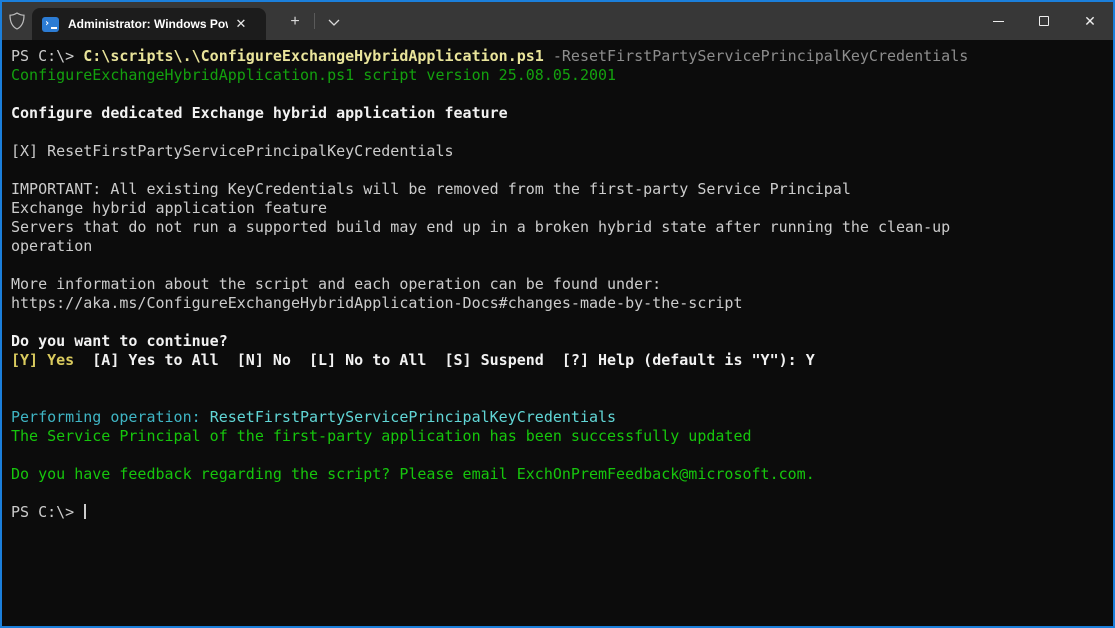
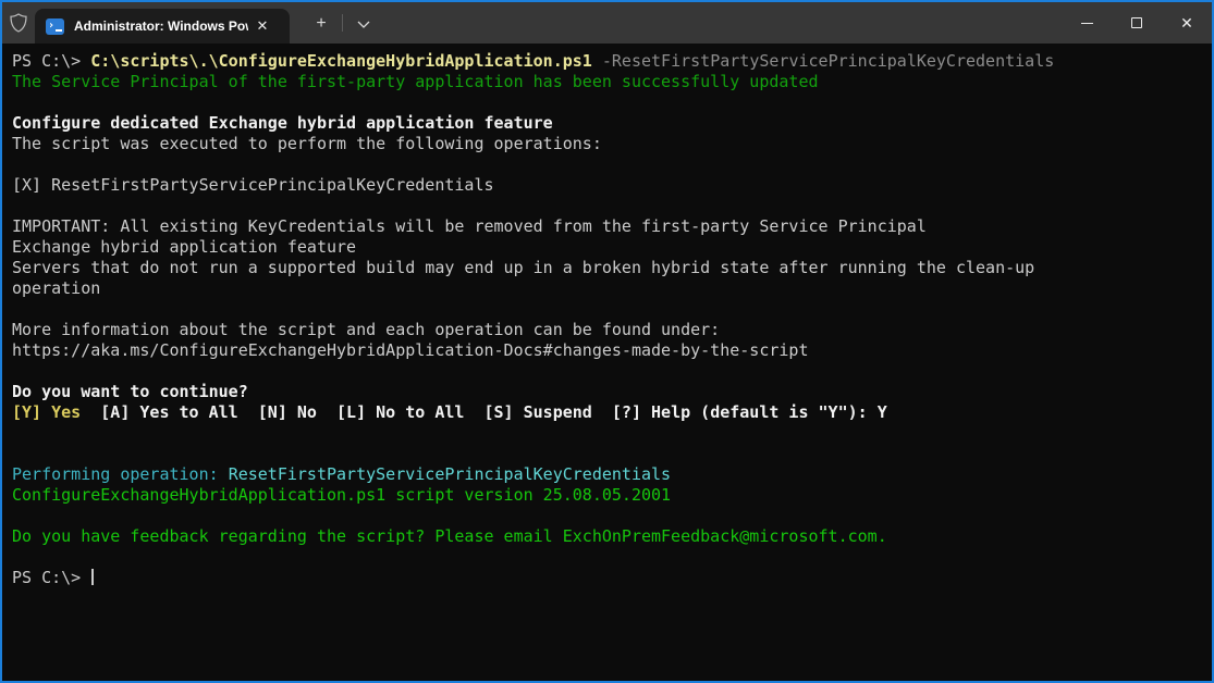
  ›
  Administrator: Windows Po
  ✕
  +
  ✕
  PS C:\> C:\scripts\.\ConfigureExchangeHybridApplication.ps1 -ResetFirstPartyServicePrincipalKeyCredentials
- ConfigureExchangeHybridApplication.ps1 script version 25.08.05.2001
+ The Service Principal of the first-party application has been successfully updated
  Configure dedicated Exchange hybrid application feature
+ The script was executed to perform the following operations:
  [X] ResetFirstPartyServicePrincipalKeyCredentials
  IMPORTANT: All existing KeyCredentials will be removed from the first-party Service Principal
  Exchange hybrid application feature
  Servers that do not run a supported build may end up in a broken hybrid state after running the clean-up
  operation
  More information about the script and each operation can be found under:
  https://aka.ms/ConfigureExchangeHybridApplication-Docs#changes-made-by-the-script
  Do you want to continue?
  [Y] Yes [A] Yes to All [N] No [L] No to All [S] Suspend [?] Help (default is "Y"): Y
  Performing operation: ResetFirstPartyServicePrincipalKeyCredentials
- The Service Principal of the first-party application has been successfully updated
+ ConfigureExchangeHybridApplication.ps1 script version 25.08.05.2001
  Do you have feedback regarding the script? Please email ExchOnPremFeedback@microsoft.com.
  PS C:\>
